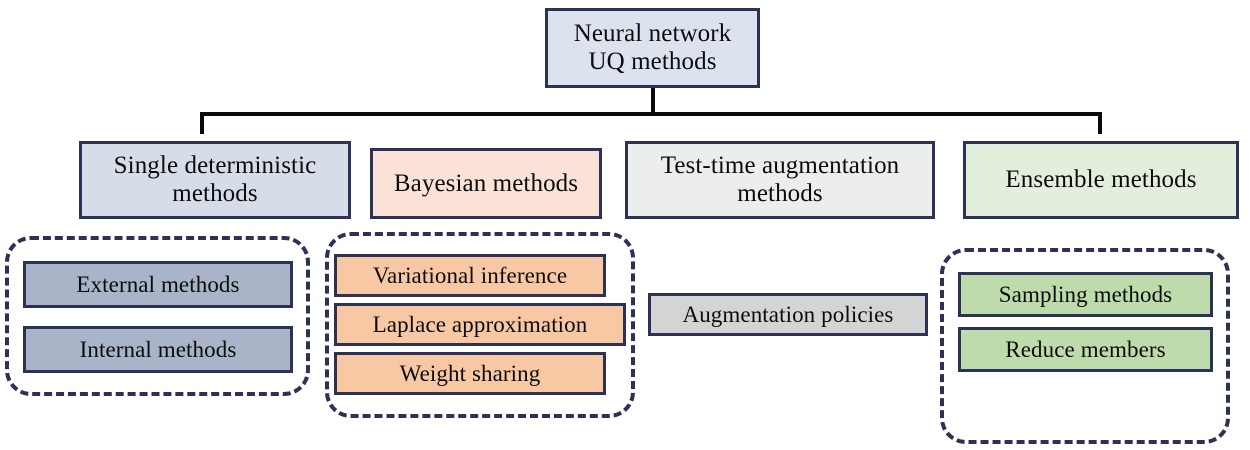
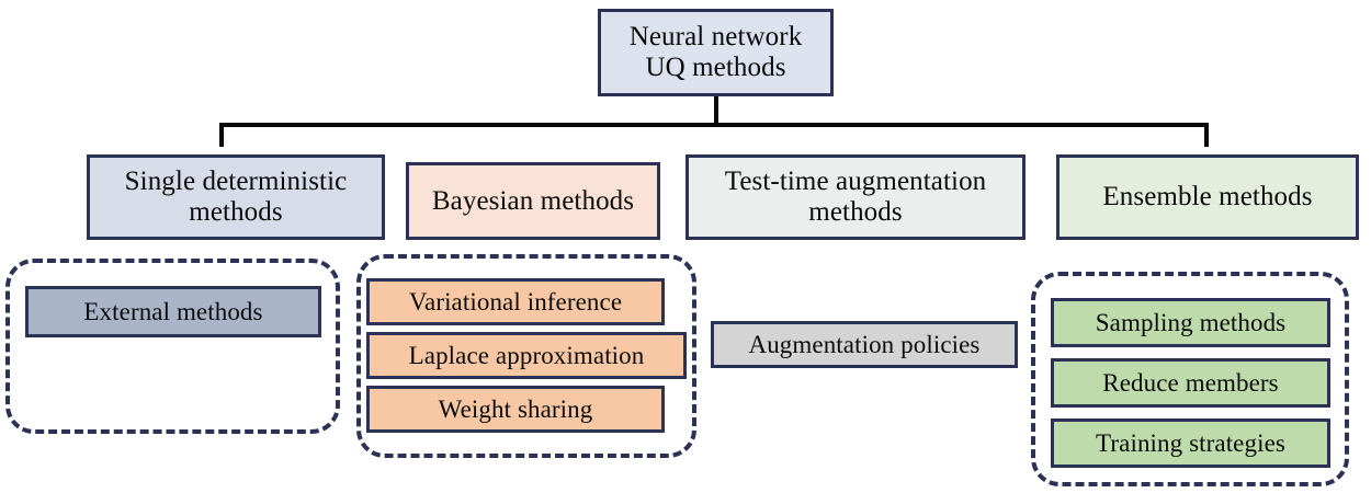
  Neural network
  UQ methods
  Single deterministic
  methods
  Bayesian methods
  Test-time augmentation
  methods
  Ensemble methods
  External methods
- Internal methods
  Variational inference
  Laplace approximation
  Weight sharing
  Augmentation policies
  Sampling methods
  Reduce members
+ Training strategies
